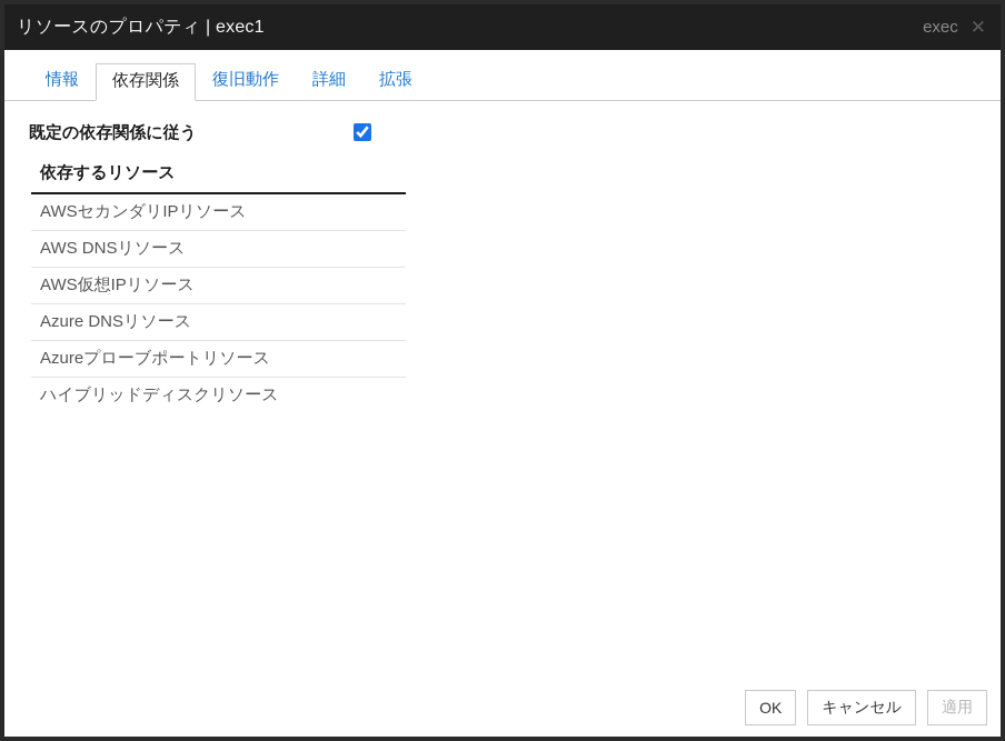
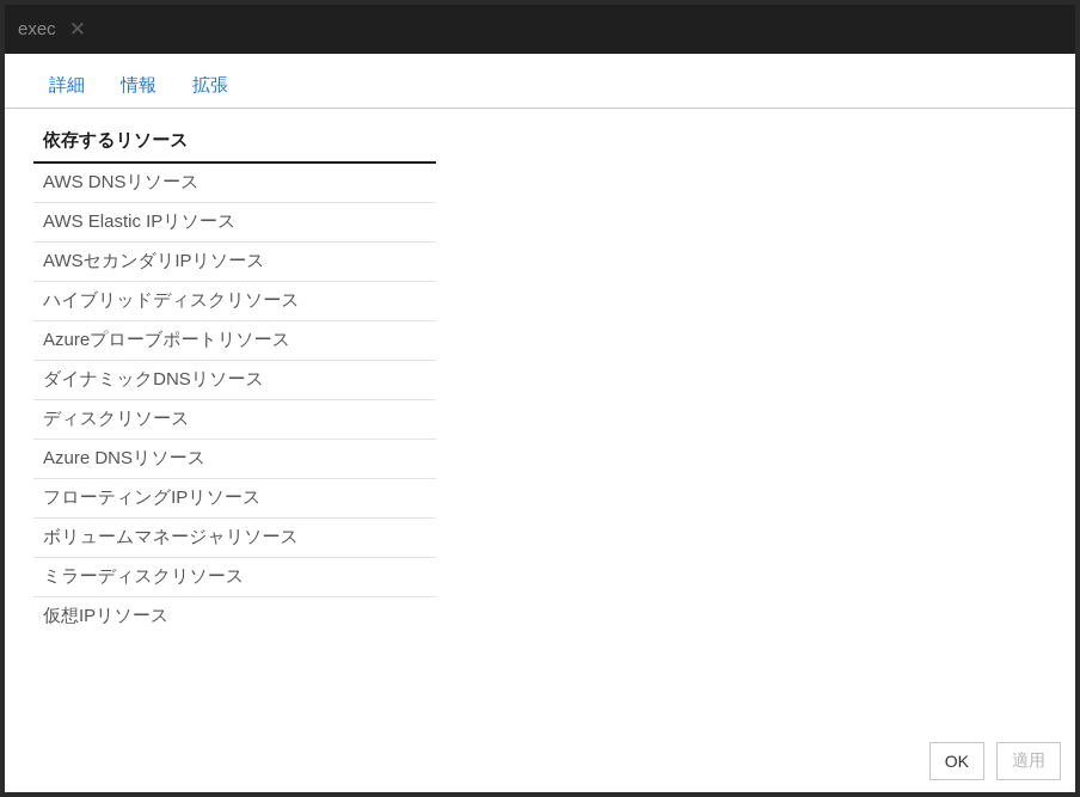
- リソースのプロパティ | exec1
  exec
  ✕
- 情報
+ 詳細
- 依存関係
- 復旧動作
- 詳細
+ 情報
  拡張
- 既定の依存関係に従う
  依存するリソース
- AWSセカンダリIPリソース
+ AWS DNSリソース
+ AWS Elastic IPリソース
- AWS DNSリソース
+ AWSセカンダリIPリソース
- AWS仮想IPリソース
- Azure DNSリソース
+ ハイブリッドディスクリソース
  Azureプローブポートリソース
+ ダイナミックDNSリソース
+ ディスクリソース
- ハイブリッドディスクリソース
+ Azure DNSリソース
+ フローティングIPリソース
+ ボリュームマネージャリソース
+ ミラーディスクリソース
+ 仮想IPリソース
  OK
- キャンセル
  適用
